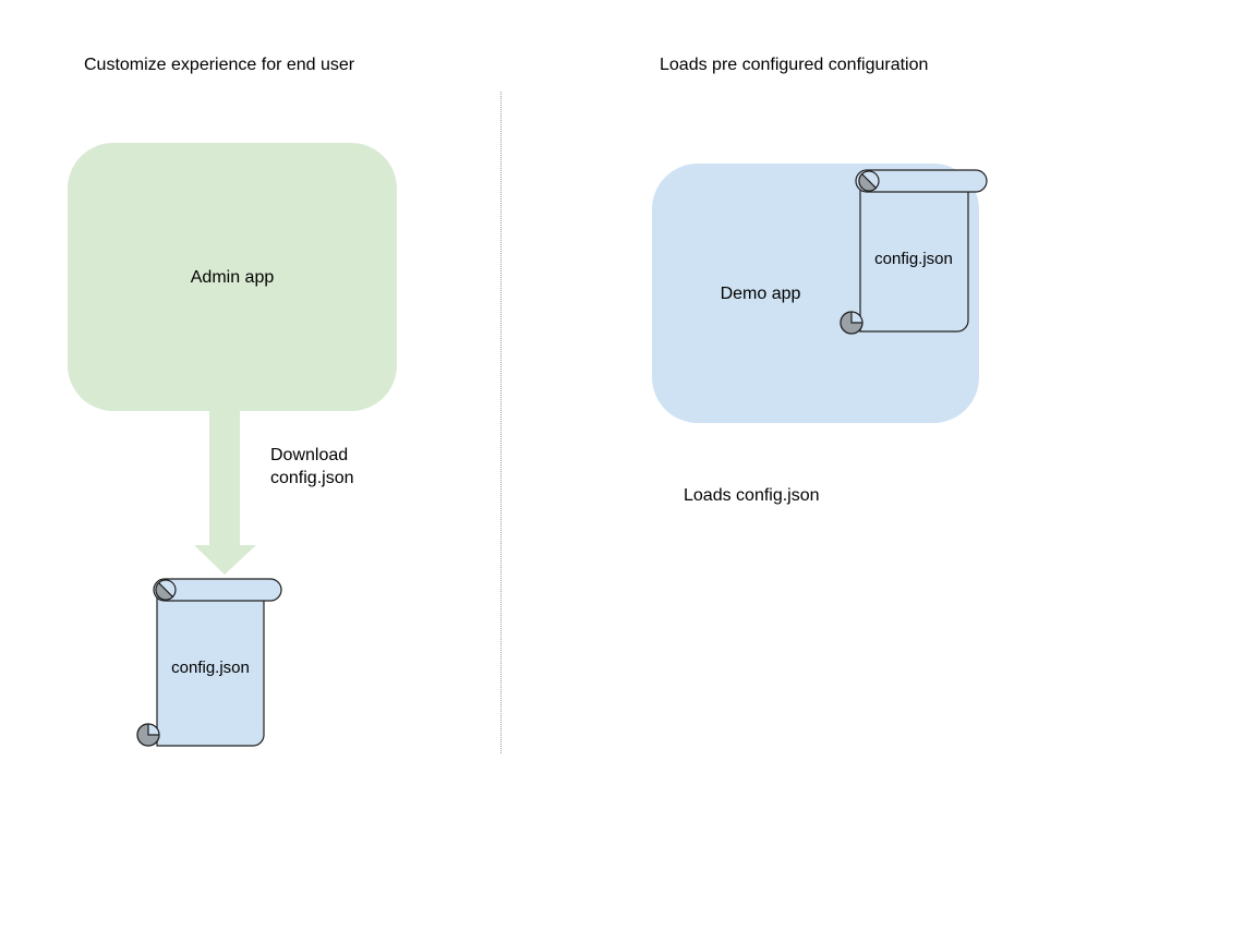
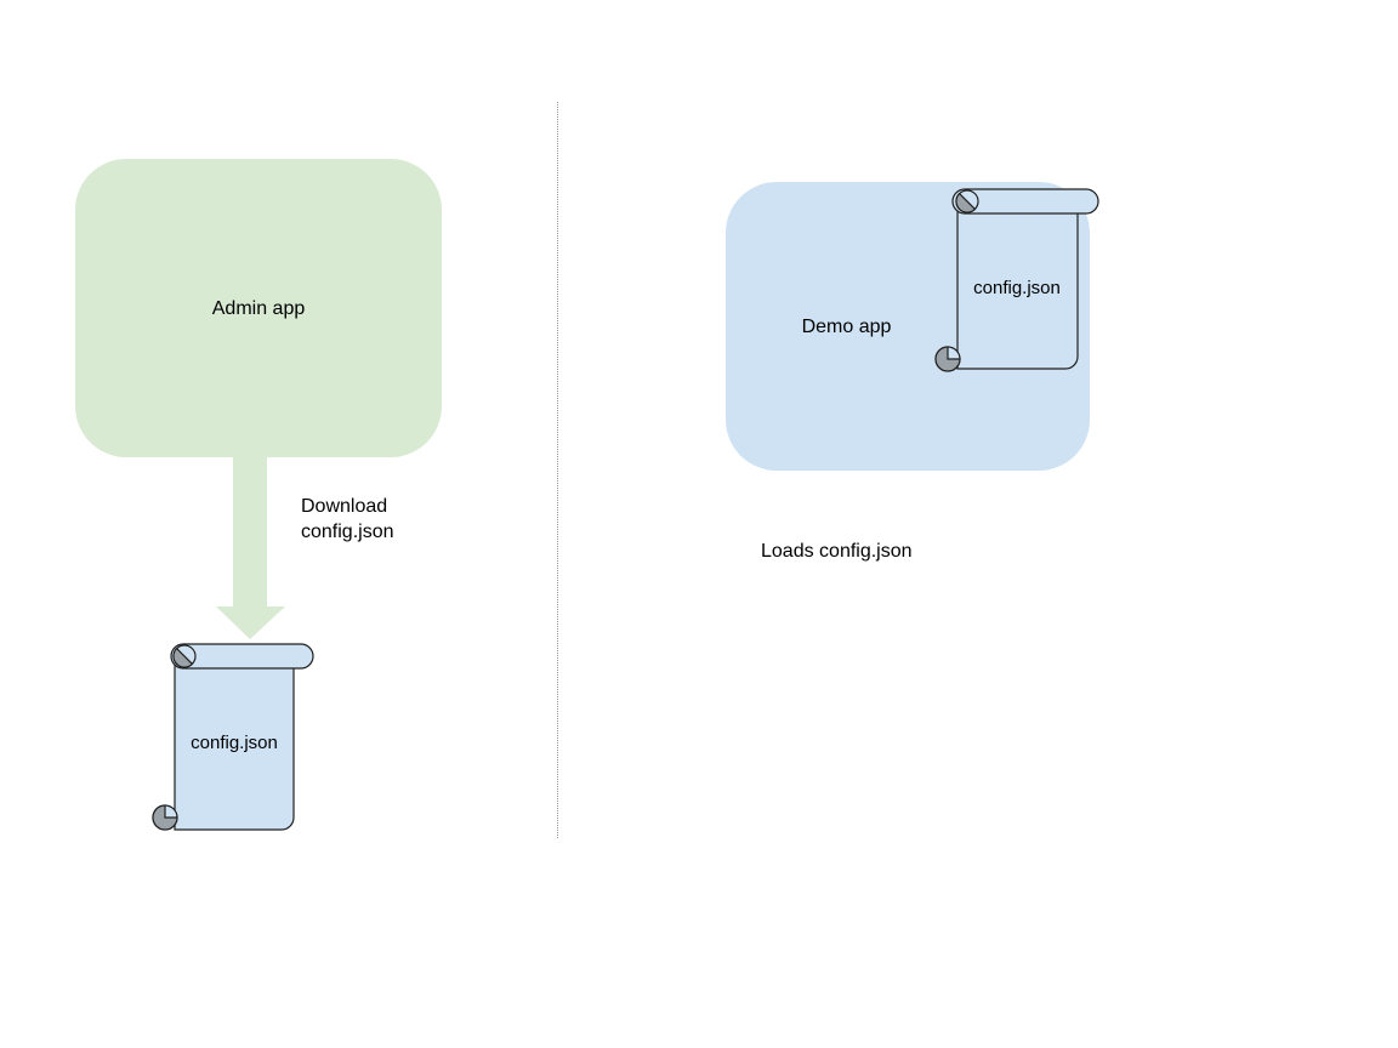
- Customize experience for end user
- Loads pre configured configuration
  Admin app
  Download
  config.json
  config.json
  Demo app
  config.json
  Loads config.json
